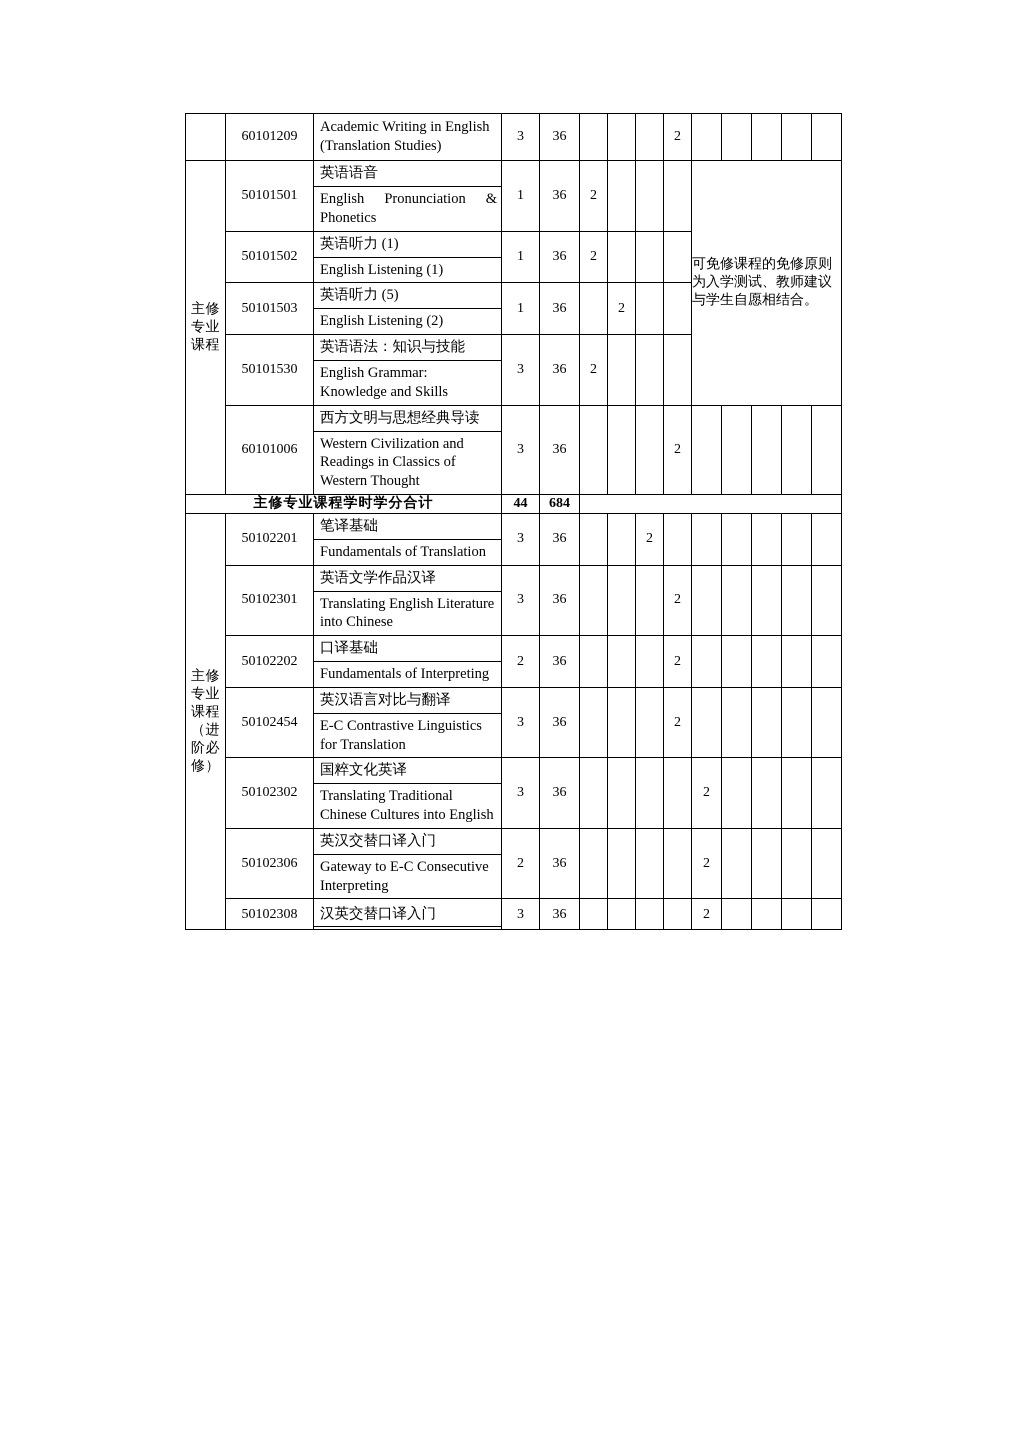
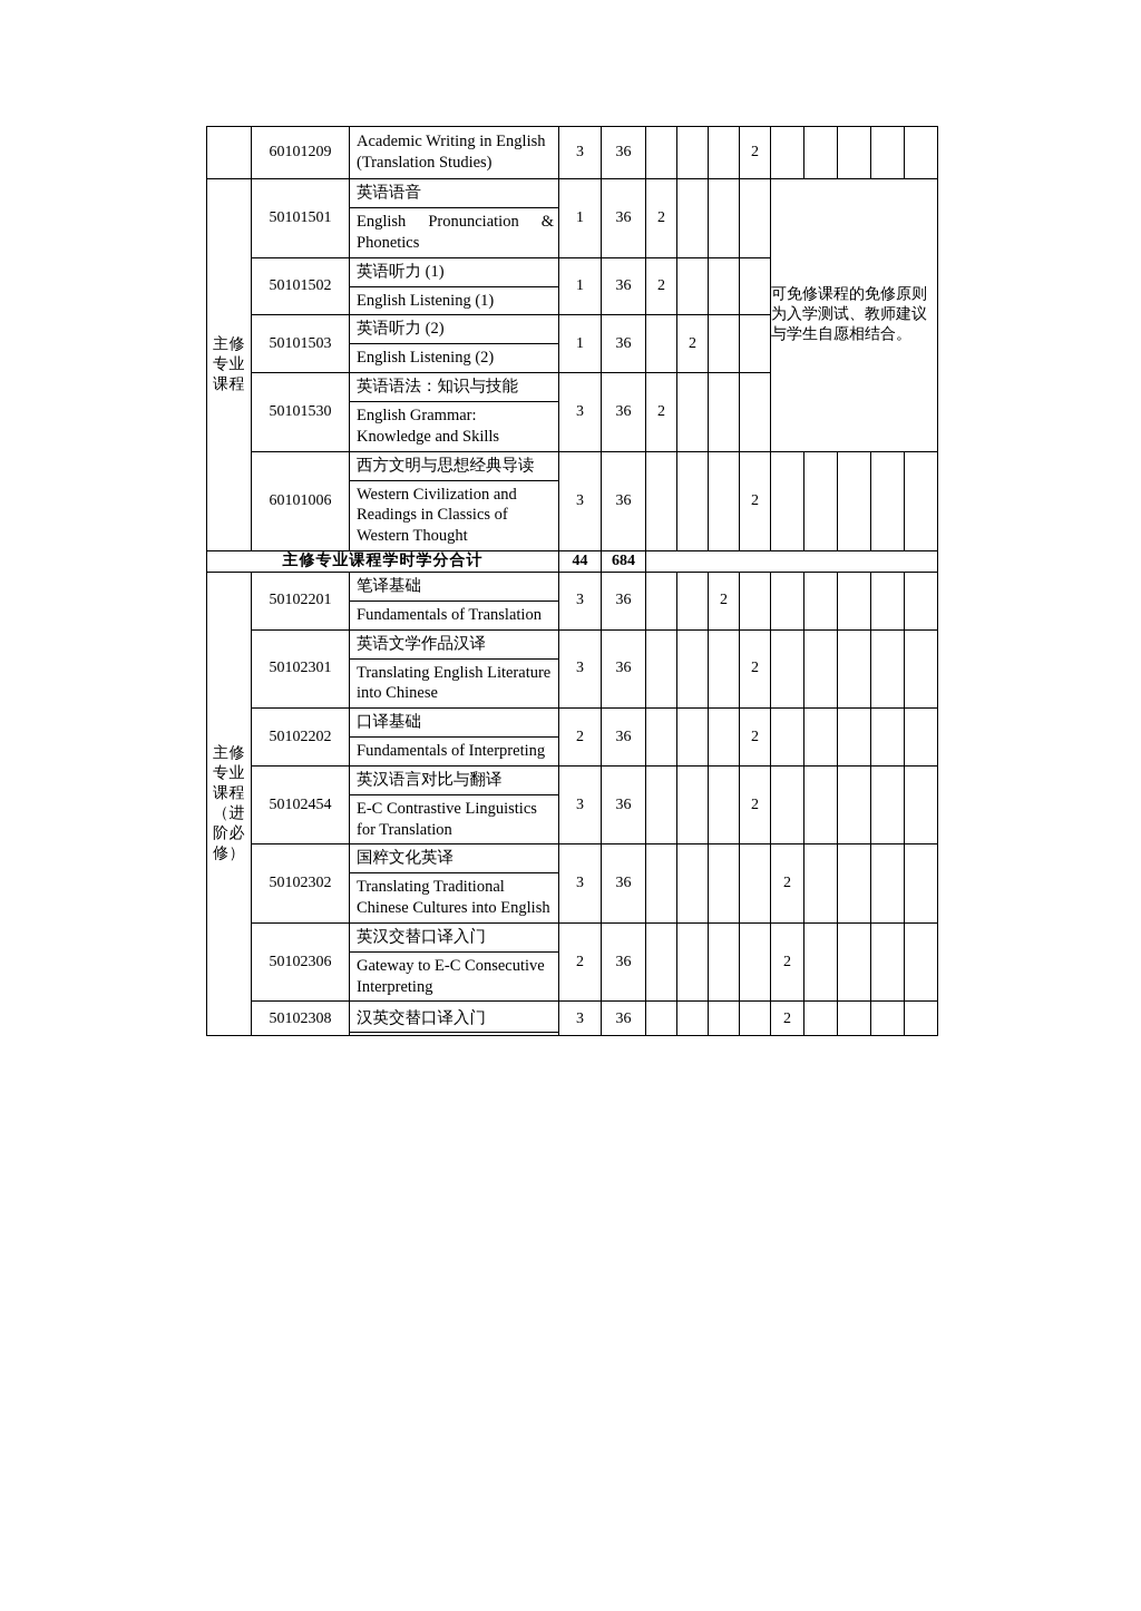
  	60101209	Academic Writing in English (Translation Studies)	3	36				2
  主修专业课程	50101501	英语语音 English Pronunciation & Phonetics	1	36	2				可免修课程的免修原则为入学测试、教师建议与学生自愿相结合。
  50101502	英语听力 (1) English Listening (1)	1	36	2
- 50101503	英语听力 (5) English Listening (2)	1	36		2
+ 50101503	英语听力 (2) English Listening (2)	1	36		2
  50101530	英语语法：知识与技能 English Grammar: Knowledge and Skills	3	36	2
  60101006	西方文明与思想经典导读 Western Civilization and Readings in Classics of Western Thought	3	36				2
  主修专业课程学时学分合计	44	684
  主修专业课程（进阶必修）	50102201	笔译基础 Fundamentals of Translation	3	36			2
  50102301	英语文学作品汉译 Translating English Literature into Chinese	3	36				2
  50102202	口译基础 Fundamentals of Interpreting	2	36				2
  50102454	英汉语言对比与翻译 E-C Contrastive Linguistics for Translation	3	36				2
  50102302	国粹文化英译 Translating Traditional Chinese Cultures into English	3	36					2
  50102306	英汉交替口译入门 Gateway to E-C Consecutive Interpreting	2	36					2
  50102308	汉英交替口译入门	3	36					2
